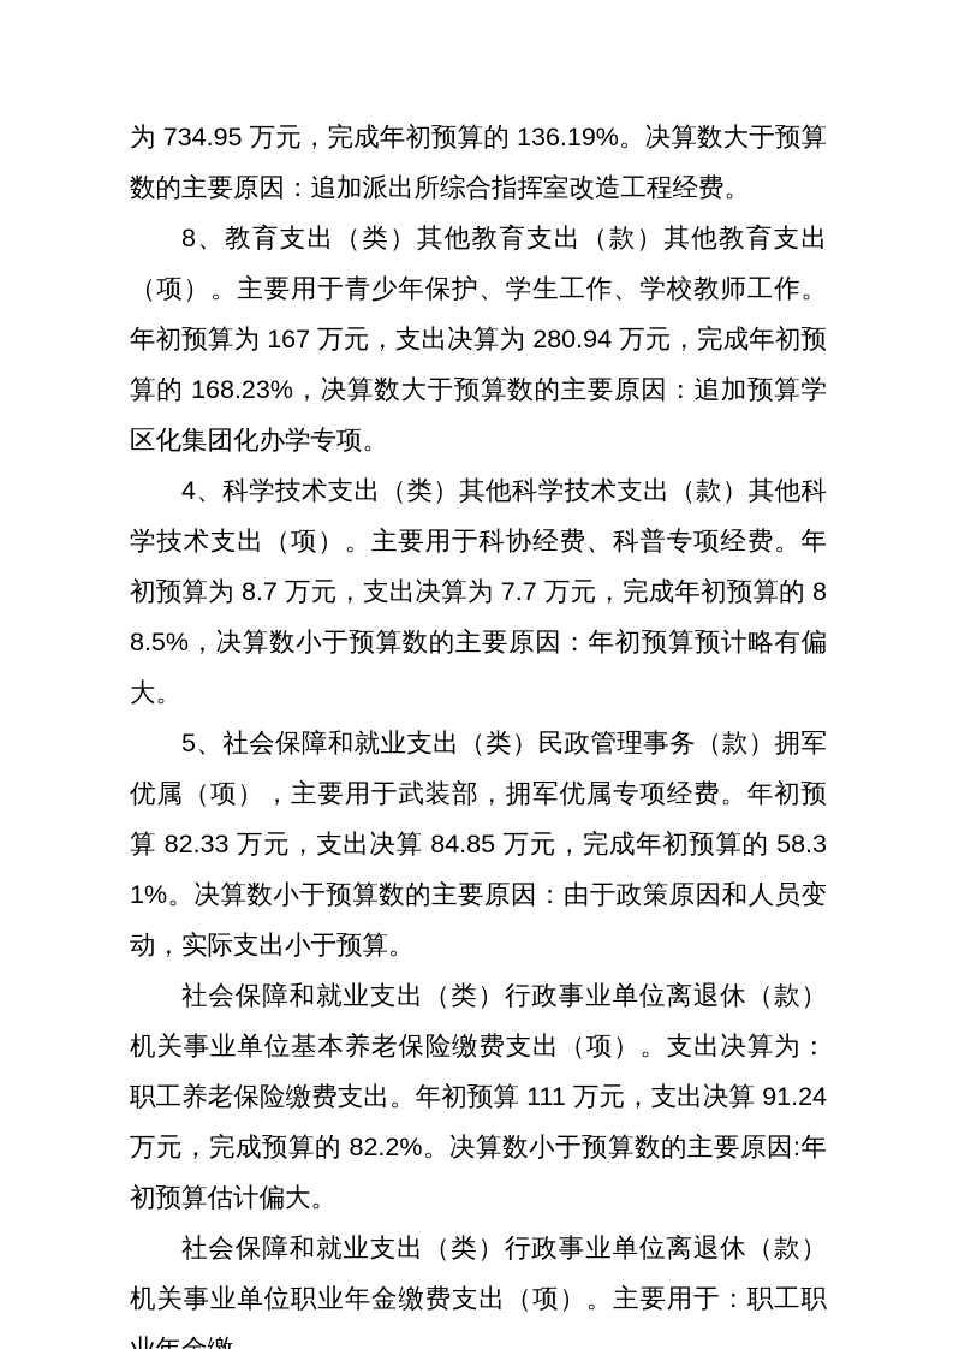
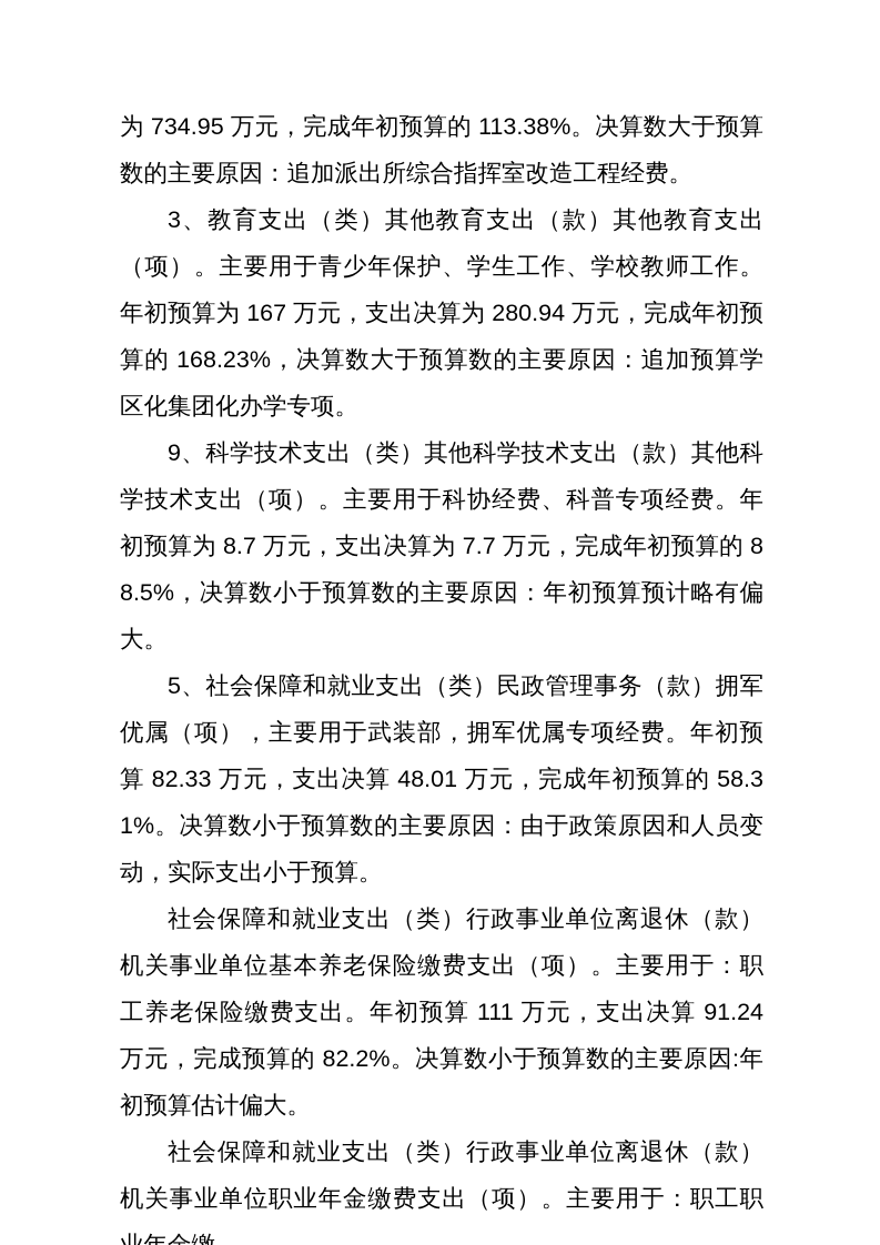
- 为 734.95 万元，完成年初预算的 136.19%。决算数大于预算数的主要原因：追加派出所综合指挥室改造工程经费。
+ 为 734.95 万元，完成年初预算的 113.38%。决算数大于预算数的主要原因：追加派出所综合指挥室改造工程经费。
- 8、教育支出（类）其他教育支出（款）其他教育支出（项）。主要用于青少年保护、学生工作、学校教师工作。年初预算为 167 万元，支出决算为 280.94 万元，完成年初预算的 168.23%，决算数大于预算数的主要原因：追加预算学区化集团化办学专项。
+ 3、教育支出（类）其他教育支出（款）其他教育支出（项）。主要用于青少年保护、学生工作、学校教师工作。年初预算为 167 万元，支出决算为 280.94 万元，完成年初预算的 168.23%，决算数大于预算数的主要原因：追加预算学区化集团化办学专项。
- 4、科学技术支出（类）其他科学技术支出（款）其他科学技术支出（项）。主要用于科协经费、科普专项经费。年初预算为 8.7 万元，支出决算为 7.7 万元，完成年初预算的 88.5%，决算数小于预算数的主要原因：年初预算预计略有偏大。
+ 9、科学技术支出（类）其他科学技术支出（款）其他科学技术支出（项）。主要用于科协经费、科普专项经费。年初预算为 8.7 万元，支出决算为 7.7 万元，完成年初预算的 88.5%，决算数小于预算数的主要原因：年初预算预计略有偏大。
- 5、社会保障和就业支出（类）民政管理事务（款）拥军优属（项），主要用于武装部，拥军优属专项经费。年初预算 82.33 万元，支出决算 84.85 万元，完成年初预算的 58.31%。决算数小于预算数的主要原因：由于政策原因和人员变动，实际支出小于预算。
+ 5、社会保障和就业支出（类）民政管理事务（款）拥军优属（项），主要用于武装部，拥军优属专项经费。年初预算 82.33 万元，支出决算 48.01 万元，完成年初预算的 58.31%。决算数小于预算数的主要原因：由于政策原因和人员变动，实际支出小于预算。
- 社会保障和就业支出（类）行政事业单位离退休（款）机关事业单位基本养老保险缴费支出（项）。支出决算为：职工养老保险缴费支出。年初预算 111 万元，支出决算 91.24 万元，完成预算的 82.2%。决算数小于预算数的主要原因:年初预算估计偏大。
+ 社会保障和就业支出（类）行政事业单位离退休（款）机关事业单位基本养老保险缴费支出（项）。主要用于：职工养老保险缴费支出。年初预算 111 万元，支出决算 91.24 万元，完成预算的 82.2%。决算数小于预算数的主要原因:年初预算估计偏大。
  社会保障和就业支出（类）行政事业单位离退休（款）机关事业单位职业年金缴费支出（项）。主要用于：职工职
